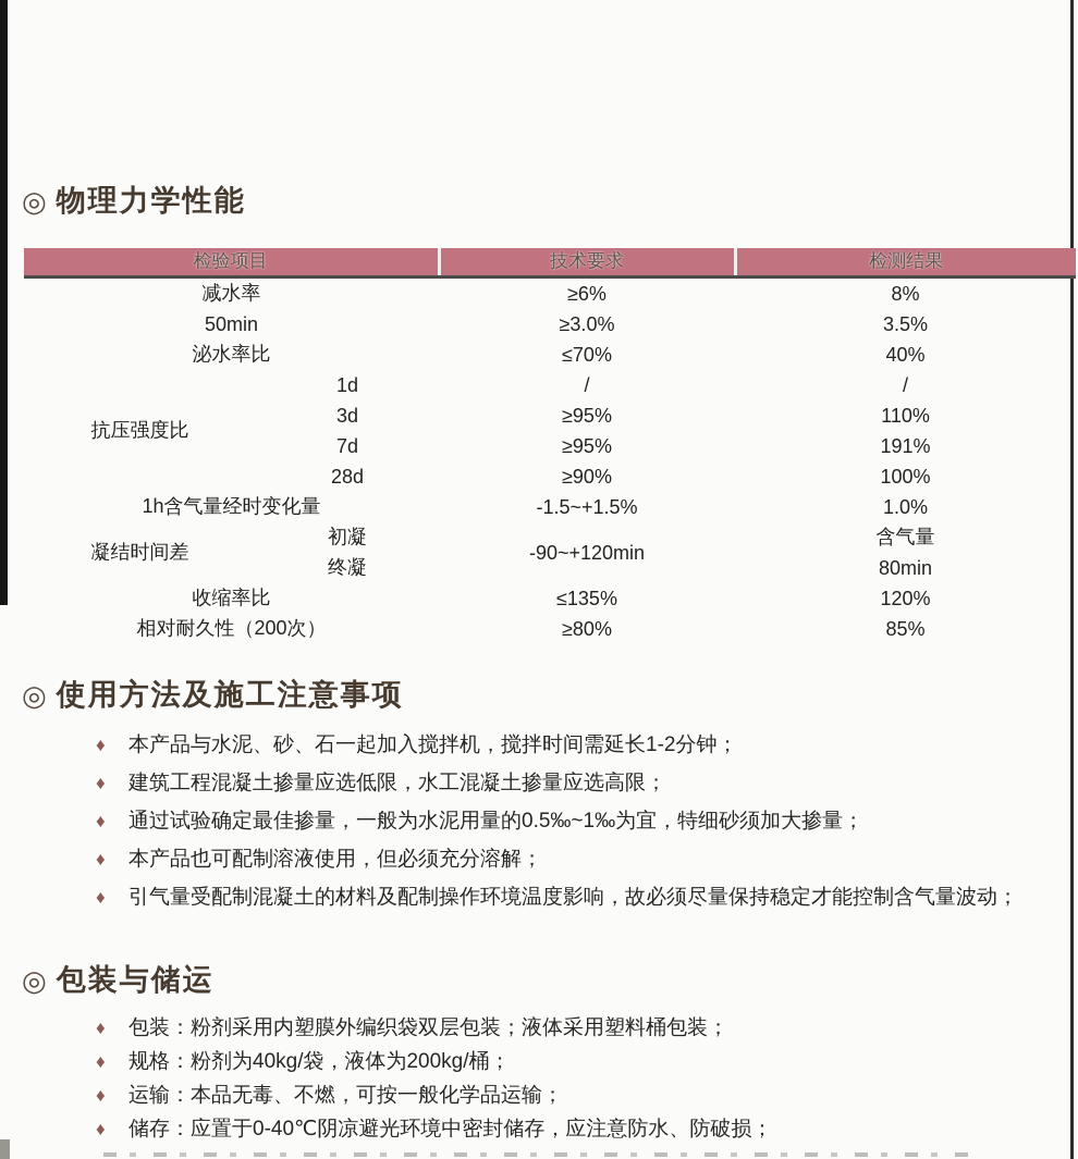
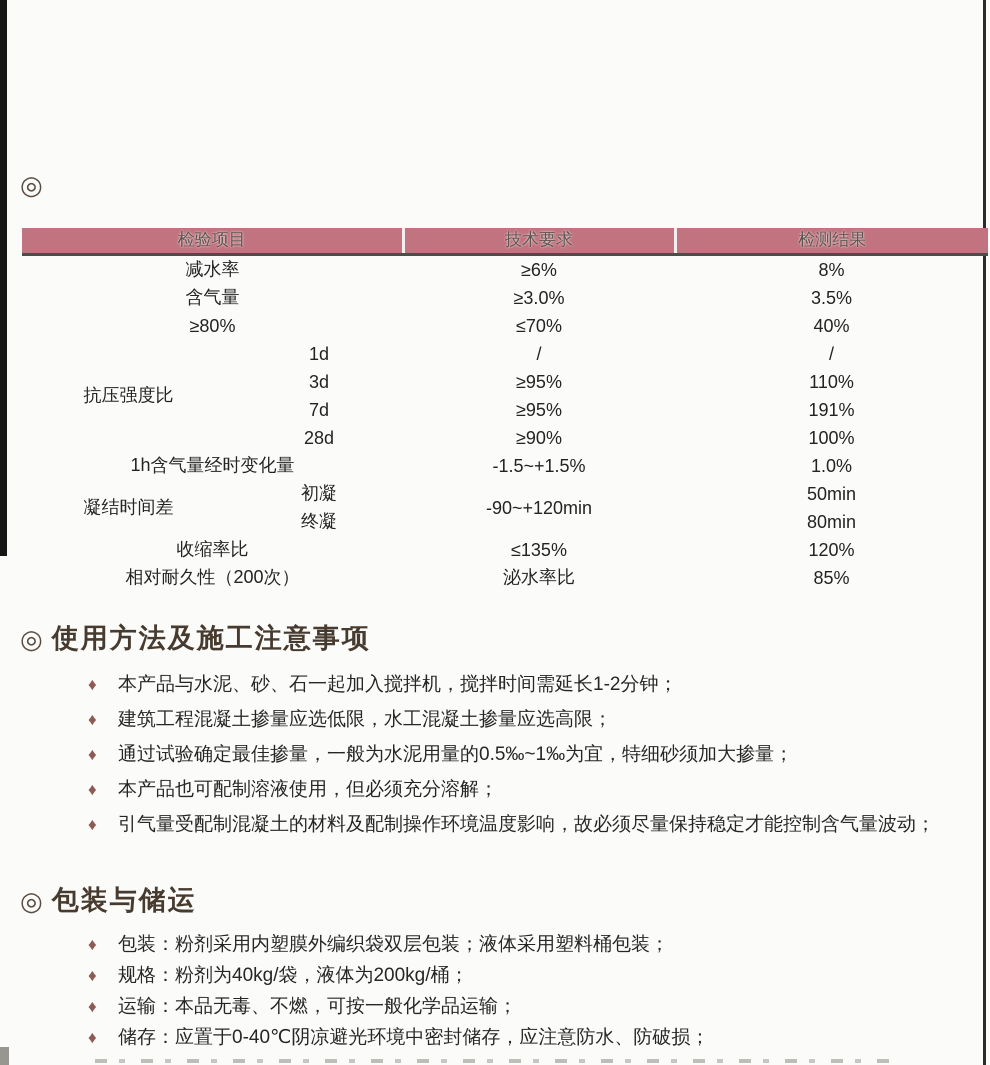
  ◎
- 物理力学性能
  检验项目	技术要求	检测结果
  减水率	≥6%	8%
- 50min	≥3.0%	3.5%
+ 含气量	≥3.0%	3.5%
- 泌水率比	≤70%	40%
+ ≥80%	≤70%	40%
  抗压强度比	1d	/	/
  3d	≥95%	110%
  7d	≥95%	191%
  28d	≥90%	100%
  1h含气量经时变化量	-1.5~+1.5%	1.0%
- 凝结时间差	初凝	-90~+120min	含气量
+ 凝结时间差	初凝	-90~+120min	50min
  终凝	80min
  收缩率比	≤135%	120%
- 相对耐久性（200次）	≥80%	85%
+ 相对耐久性（200次）	泌水率比	85%
  ◎
  使用方法及施工注意事项
  ♦
  本产品与水泥、砂、石一起加入搅拌机，搅拌时间需延长1-2分钟；
  ♦
  建筑工程混凝土掺量应选低限，水工混凝土掺量应选高限；
  ♦
  通过试验确定最佳掺量，一般为水泥用量的0.5‰~1‰为宜，特细砂须加大掺量；
  ♦
  本产品也可配制溶液使用，但必须充分溶解；
  ♦
  引气量受配制混凝土的材料及配制操作环境温度影响，故必须尽量保持稳定才能控制含气量波动；
  ◎
  包装与储运
  ♦
  包装：粉剂采用内塑膜外编织袋双层包装；液体采用塑料桶包装；
  ♦
  规格：粉剂为40kg/袋，液体为200kg/桶；
  ♦
  运输：本品无毒、不燃，可按一般化学品运输；
  ♦
  储存：应置于0-40℃阴凉避光环境中密封储存，应注意防水、防破损；
